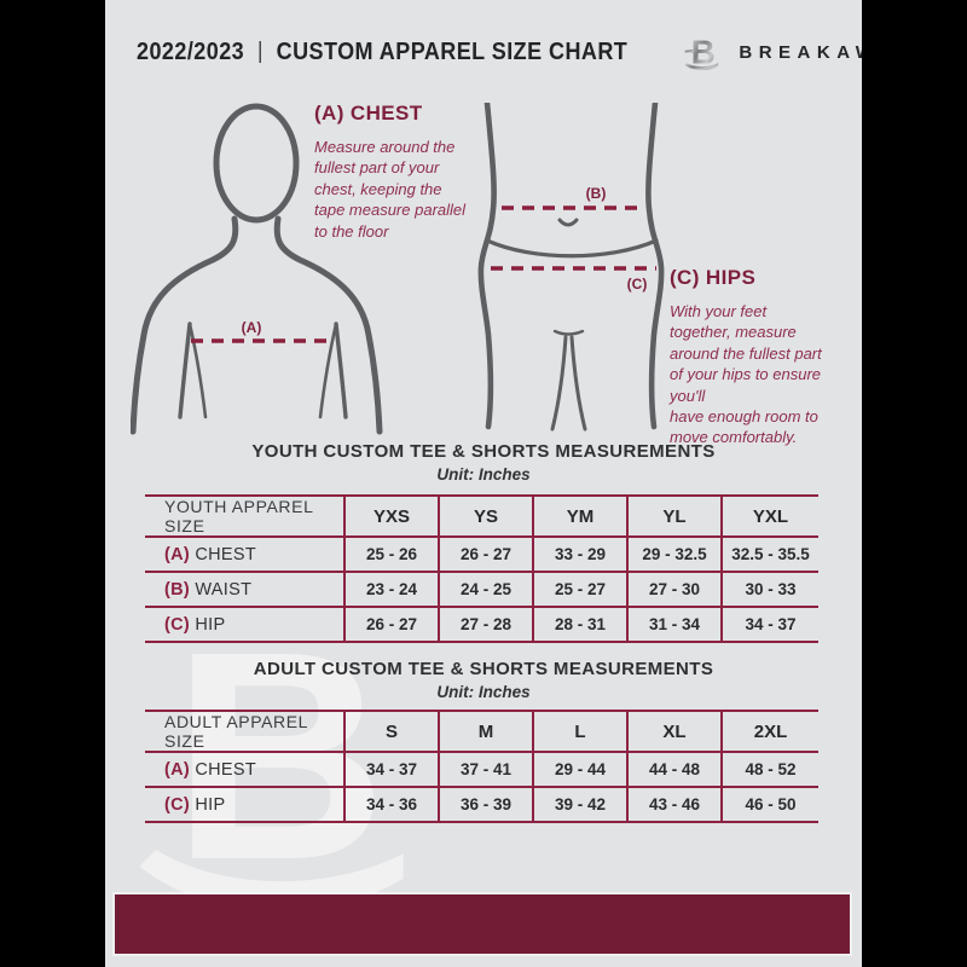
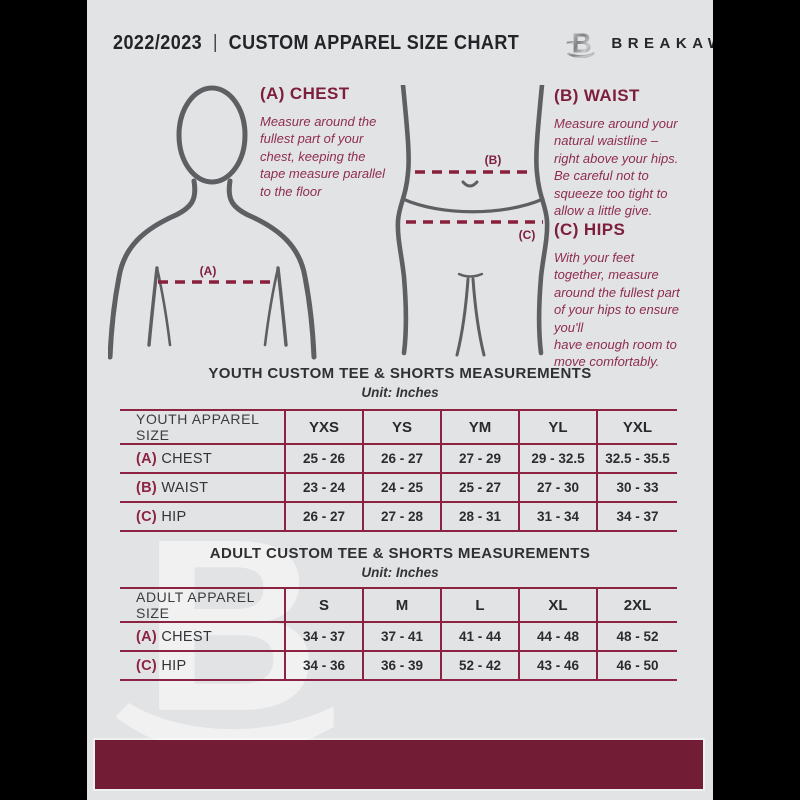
  B
  2022/2023
  |
  CUSTOM APPAREL SIZE CHART
  B
  (A)
  (B)
  (C)
  (A) CHEST
  Measure around the
  fullest part of your
  chest, keeping the
  tape measure parallel
  to the floor
+ (B) WAIST
+ Measure around your
+ natural waistline –
+ right above your hips.
+ Be careful not to
+ squeeze too tight to
+ allow a little give.
  (C) HIPS
  With your feet
  together, measure
  around the fullest part
  of your hips to ensure
  you'll
  have enough room to
  move comfortably.
  YOUTH CUSTOM TEE & SHORTS MEASUREMENTS
  Unit: Inches
  YOUTH APPAREL SIZE	YXS	YS	YM	YL	YXL
- (A) CHEST	25 - 26	26 - 27	33 - 29	29 - 32.5	32.5 - 35.5
+ (A) CHEST	25 - 26	26 - 27	27 - 29	29 - 32.5	32.5 - 35.5
  (B) WAIST	23 - 24	24 - 25	25 - 27	27 - 30	30 - 33
  (C) HIP	26 - 27	27 - 28	28 - 31	31 - 34	34 - 37
  ADULT CUSTOM TEE & SHORTS MEASUREMENTS
  Unit: Inches
  ADULT APPAREL SIZE	S	M	L	XL	2XL
- (A) CHEST	34 - 37	37 - 41	29 - 44	44 - 48	48 - 52
+ (A) CHEST	34 - 37	37 - 41	41 - 44	44 - 48	48 - 52
- (C) HIP	34 - 36	36 - 39	39 - 42	43 - 46	46 - 50
+ (C) HIP	34 - 36	36 - 39	52 - 42	43 - 46	46 - 50
